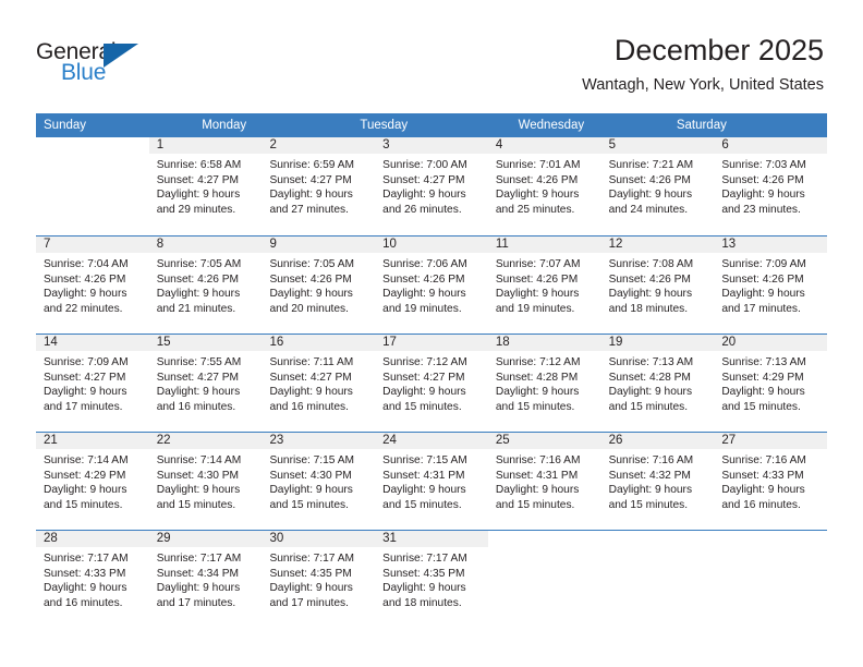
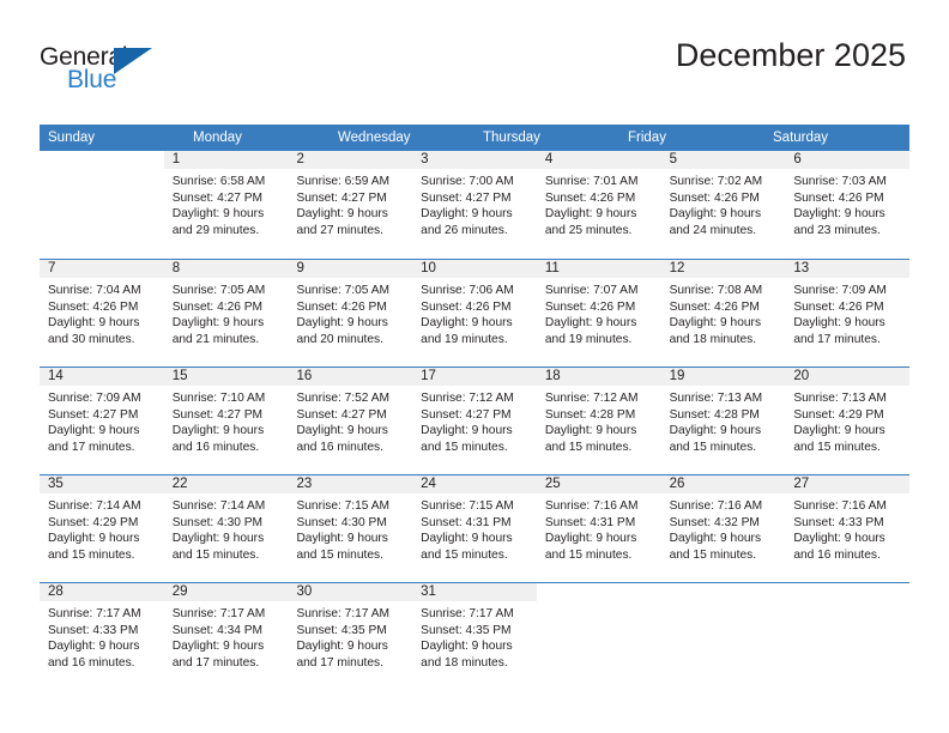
  General
  Blue
  December 2025
- Wantagh, New York, United States
  Sunday
  Monday
- Tuesday
  Wednesday
+ Thursday
+ Friday
  Saturday
  1
  Sunrise: 6:58 AM
  Sunset: 4:27 PM
  Daylight: 9 hours
  and 29 minutes.
  2
  Sunrise: 6:59 AM
  Sunset: 4:27 PM
  Daylight: 9 hours
  and 27 minutes.
  3
  Sunrise: 7:00 AM
  Sunset: 4:27 PM
  Daylight: 9 hours
  and 26 minutes.
  4
  Sunrise: 7:01 AM
  Sunset: 4:26 PM
  Daylight: 9 hours
  and 25 minutes.
  5
- Sunrise: 7:21 AM
+ Sunrise: 7:02 AM
  Sunset: 4:26 PM
  Daylight: 9 hours
  and 24 minutes.
  6
  Sunrise: 7:03 AM
  Sunset: 4:26 PM
  Daylight: 9 hours
  and 23 minutes.
  7
  Sunrise: 7:04 AM
  Sunset: 4:26 PM
  Daylight: 9 hours
- and 22 minutes.
+ and 30 minutes.
  8
  Sunrise: 7:05 AM
  Sunset: 4:26 PM
  Daylight: 9 hours
  and 21 minutes.
  9
  Sunrise: 7:05 AM
  Sunset: 4:26 PM
  Daylight: 9 hours
  and 20 minutes.
  10
  Sunrise: 7:06 AM
  Sunset: 4:26 PM
  Daylight: 9 hours
  and 19 minutes.
  11
  Sunrise: 7:07 AM
  Sunset: 4:26 PM
  Daylight: 9 hours
  and 19 minutes.
  12
  Sunrise: 7:08 AM
  Sunset: 4:26 PM
  Daylight: 9 hours
  and 18 minutes.
  13
  Sunrise: 7:09 AM
  Sunset: 4:26 PM
  Daylight: 9 hours
  and 17 minutes.
  14
  Sunrise: 7:09 AM
  Sunset: 4:27 PM
  Daylight: 9 hours
  and 17 minutes.
  15
- Sunrise: 7:55 AM
+ Sunrise: 7:10 AM
  Sunset: 4:27 PM
  Daylight: 9 hours
  and 16 minutes.
  16
- Sunrise: 7:11 AM
+ Sunrise: 7:52 AM
  Sunset: 4:27 PM
  Daylight: 9 hours
  and 16 minutes.
  17
  Sunrise: 7:12 AM
  Sunset: 4:27 PM
  Daylight: 9 hours
  and 15 minutes.
  18
  Sunrise: 7:12 AM
  Sunset: 4:28 PM
  Daylight: 9 hours
  and 15 minutes.
  19
  Sunrise: 7:13 AM
  Sunset: 4:28 PM
  Daylight: 9 hours
  and 15 minutes.
  20
  Sunrise: 7:13 AM
  Sunset: 4:29 PM
  Daylight: 9 hours
  and 15 minutes.
- 21
+ 35
  Sunrise: 7:14 AM
  Sunset: 4:29 PM
  Daylight: 9 hours
  and 15 minutes.
  22
  Sunrise: 7:14 AM
  Sunset: 4:30 PM
  Daylight: 9 hours
  and 15 minutes.
  23
  Sunrise: 7:15 AM
  Sunset: 4:30 PM
  Daylight: 9 hours
  and 15 minutes.
  24
  Sunrise: 7:15 AM
  Sunset: 4:31 PM
  Daylight: 9 hours
  and 15 minutes.
  25
  Sunrise: 7:16 AM
  Sunset: 4:31 PM
  Daylight: 9 hours
  and 15 minutes.
  26
  Sunrise: 7:16 AM
  Sunset: 4:32 PM
  Daylight: 9 hours
  and 15 minutes.
  27
  Sunrise: 7:16 AM
  Sunset: 4:33 PM
  Daylight: 9 hours
  and 16 minutes.
  28
  Sunrise: 7:17 AM
  Sunset: 4:33 PM
  Daylight: 9 hours
  and 16 minutes.
  29
  Sunrise: 7:17 AM
  Sunset: 4:34 PM
  Daylight: 9 hours
  and 17 minutes.
  30
  Sunrise: 7:17 AM
  Sunset: 4:35 PM
  Daylight: 9 hours
  and 17 minutes.
  31
  Sunrise: 7:17 AM
  Sunset: 4:35 PM
  Daylight: 9 hours
  and 18 minutes.
